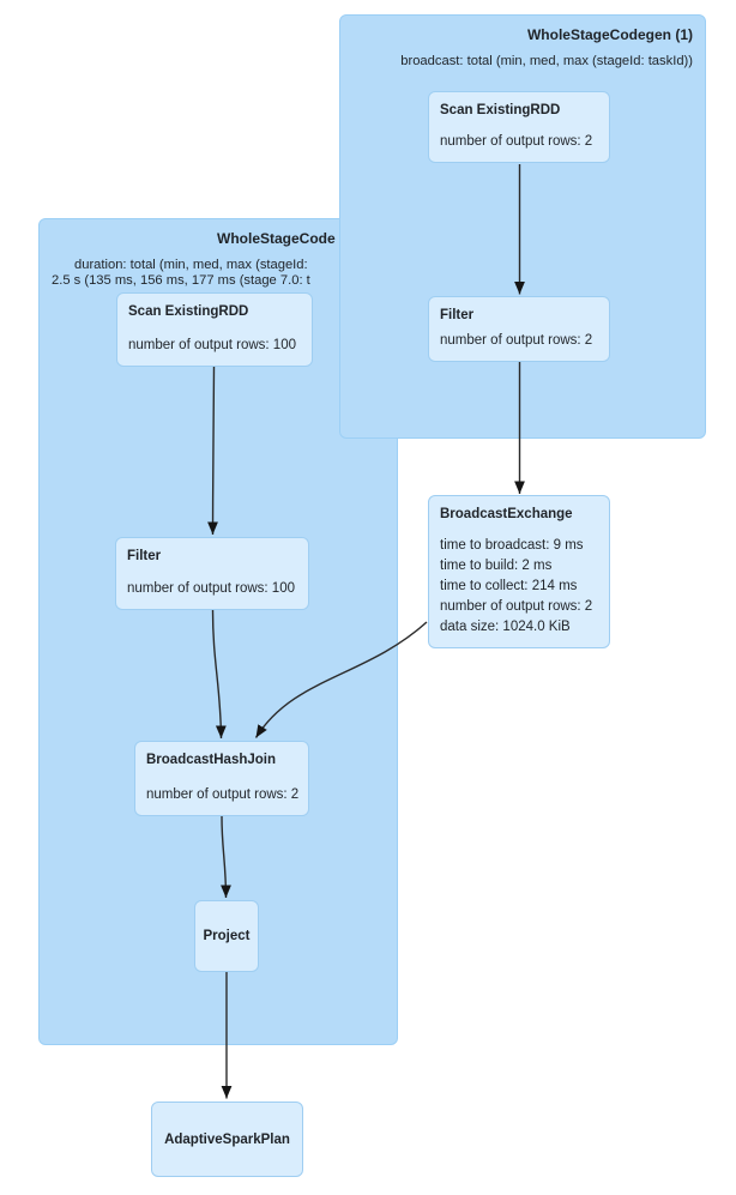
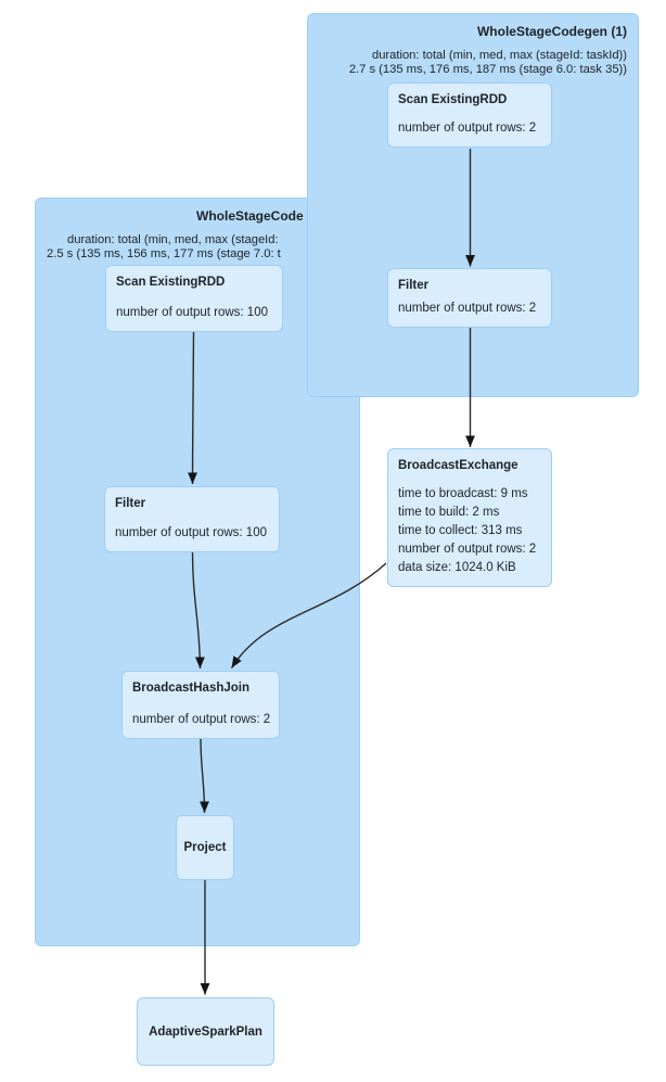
  WholeStageCode
  duration: total (min, med, max (stageId:
  2.5 s (135 ms, 156 ms, 177 ms (stage 7.0: t
  WholeStageCodegen (1)
- broadcast: total (min, med, max (stageId: taskId))
+ duration: total (min, med, max (stageId: taskId))
+ 2.7 s (135 ms, 176 ms, 187 ms (stage 6.0: task 35))
  Scan ExistingRDD
  number of output rows: 2
  Filter
  number of output rows: 2
  BroadcastExchange
  time to broadcast: 9 ms
  time to build: 2 ms
- time to collect: 214 ms
+ time to collect: 313 ms
  number of output rows: 2
  data size: 1024.0 KiB
  Scan ExistingRDD
  number of output rows: 100
  Filter
  number of output rows: 100
  BroadcastHashJoin
  number of output rows: 2
  Project
  AdaptiveSparkPlan
